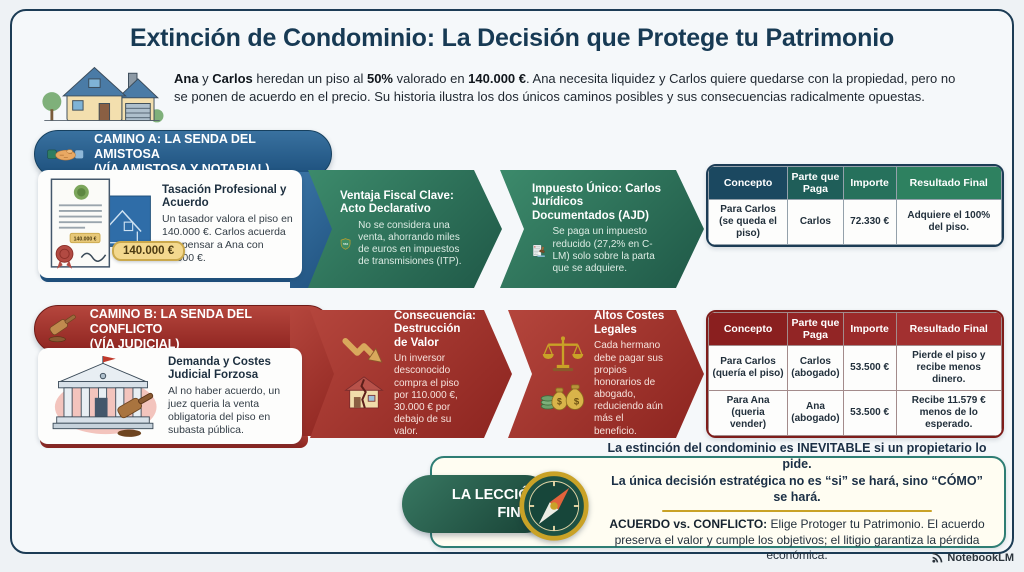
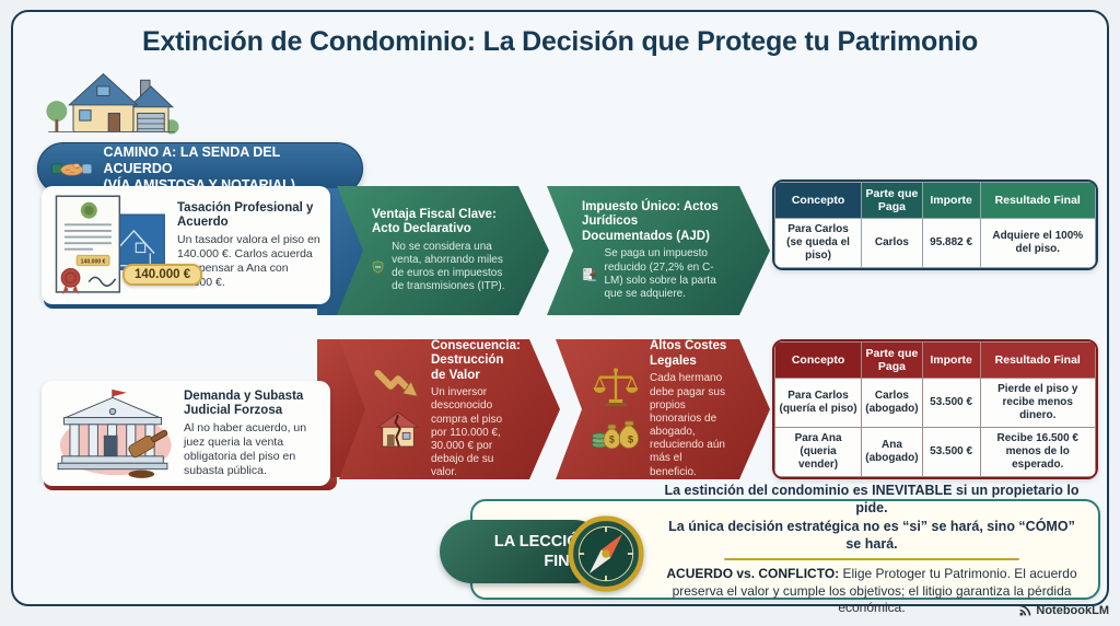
  Extinción de Condominio: La Decisión que Protege tu Patrimonio
- Ana y Carlos heredan un piso al 50% valorado en 140.000 €. Ana necesita liquidez y Carlos quiere quedarse con la propiedad, pero no se ponen de acuerdo en el precio. Su historia ilustra los dos únicos caminos posibles y sus consecuencias radicalmente opuestas.
- CAMINO A: LA SENDA DEL AMISTOSA
+ CAMINO A: LA SENDA DEL ACUERDO
  (VÍA AMISTOSA Y NOTARIAL)
  Tasación Profesional y Acuerdo
  Un tasador valora el piso en 140.000 €. Carlos acuerda pensar a Ana con 00 €.
  140.000 €
  Ventaja Fiscal Clave: Acto Declarativo
  No se considera una venta, ahorrando miles de euros en impuestos de transmisiones (ITP).
- Impuesto Único: Carlos Jurídicos Documentados (AJD)
+ Impuesto Único: Actos Jurídicos Documentados (AJD)
  Se paga un impuesto reducido (27,2% en C-LM) solo sobre la parta que se adquiere.
  Concepto	Parte que Paga	Importe	Resultado Final
- Para Carlos (se queda el piso)	Carlos	72.330 €	Adquiere el 100% del piso.
+ Para Carlos (se queda el piso)	Carlos	95.882 €	Adquiere el 100% del piso.
- CAMINO B: LA SENDA DEL CONFLICTO
- (VÍA JUDICIAL)
- Demanda y Costes Judicial Forzosa
+ Demanda y Subasta Judicial Forzosa
  Al no haber acuerdo, un juez queria la venta obligatoria del piso en subasta pública.
  Consecuencia: Destrucción de Valor
  Un inversor desconocido compra el piso por 110.000 €, 30.000 € por debajo de su valor.
  $
  $
  Altos Costes Legales
  Cada hermano debe pagar sus propios honorarios de abogado, reduciendo aún más el beneficio.
  Concepto	Parte que Paga	Importe	Resultado Final
  Para Carlos (quería el piso)	Carlos (abogado)	53.500 €	Pierde el piso y recibe menos dinero.
- Para Ana (queria vender)	Ana (abogado)	53.500 €	Recibe 11.579 € menos de lo esperado.
+ Para Ana (queria vender)	Ana (abogado)	53.500 €	Recibe 16.500 € menos de lo esperado.
  La estinción del condominio es INEVITABLE si un propietario lo pide.
  La única decisión estratégica no es “si” se hará, sino “CÓMO” se hará.
  ACUERDO vs. CONFLICTO: Elige Protoger tu Patrimonio. El acuerdo preserva el valor y cumple los objetivos; el litigio garantiza la pérdida económica.
  LA LECCI
  NotebookLM
